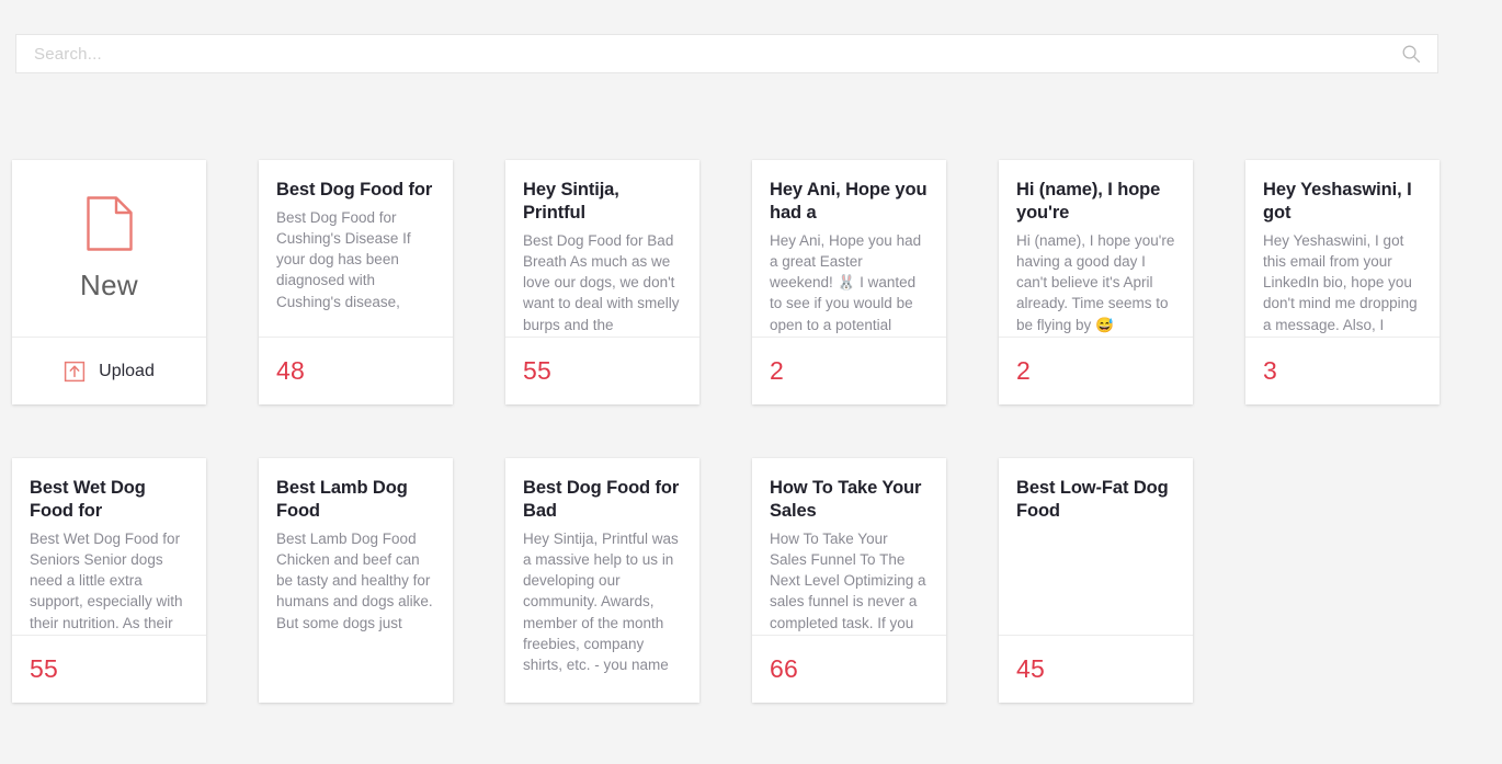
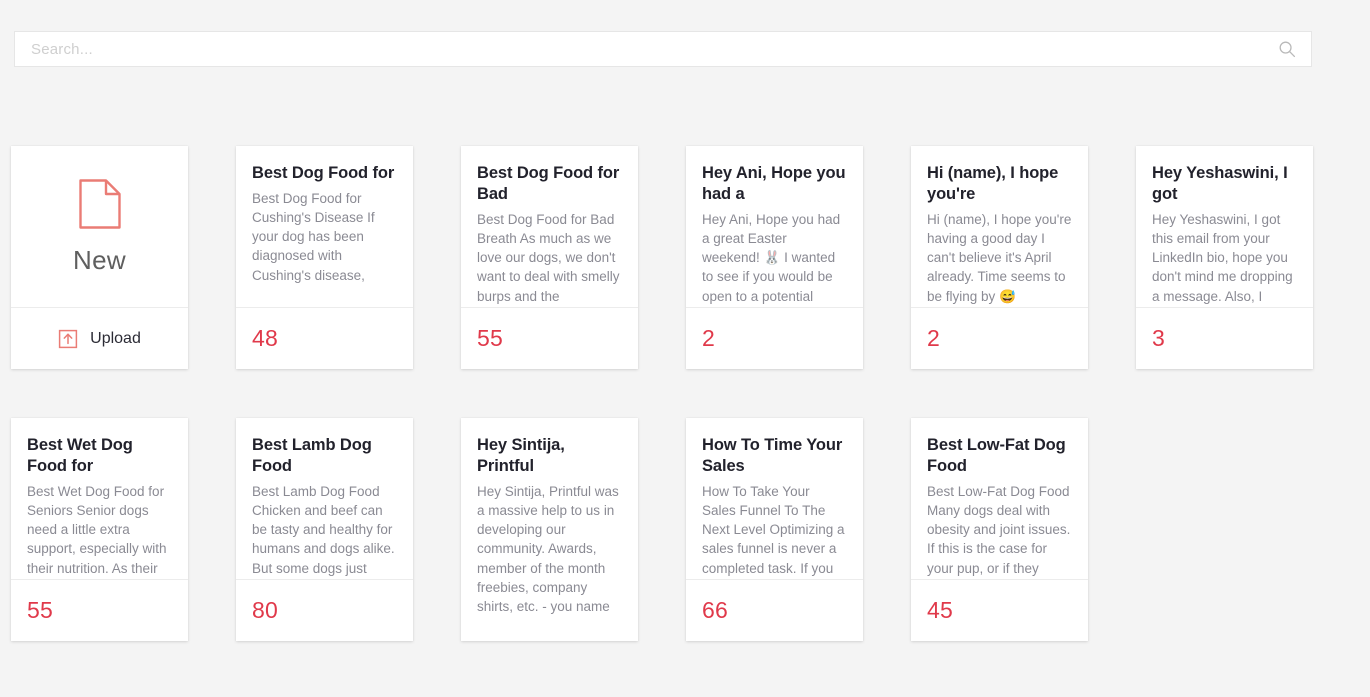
  Search...
  New
  Upload
  Best Dog Food for
  Best Dog Food for Cushing's Disease If your dog has been diagnosed with Cushing's disease,
  48
- Hey Sintija, Printful
+ Best Dog Food for Bad
  Best Dog Food for Bad Breath As much as we love our dogs, we don't want to deal with smelly burps and the
  55
  Hey Ani, Hope you had a
  Hey Ani, Hope you had a great Easter weekend! 🐰 I wanted to see if you would be open to a potential
  2
  Hi (name), I hope you're
  Hi (name), I hope you're having a good day I can't believe it's April already. Time seems to be flying by 😅
  2
  Hey Yeshaswini, I got
  Hey Yeshaswini, I got this email from your LinkedIn bio, hope you don't mind me dropping a message. Also, I
  3
  Best Wet Dog Food for
  Best Wet Dog Food for Seniors Senior dogs need a little extra support, especially with their nutrition. As their
  55
  Best Lamb Dog Food
  Best Lamb Dog Food Chicken and beef can be tasty and healthy for humans and dogs alike. But some dogs just
+ 80
- Best Dog Food for Bad
+ Hey Sintija, Printful
  Hey Sintija, Printful was a massive help to us in developing our community. Awards, member of the month freebies, company shirts, etc. - you name
- How To Take Your Sales
+ How To Time Your Sales
  How To Take Your Sales Funnel To The Next Level Optimizing a sales funnel is never a completed task. If you
  66
  Best Low-Fat Dog Food
+ Best Low-Fat Dog Food Many dogs deal with obesity and joint issues. If this is the case for your pup, or if they
  45
